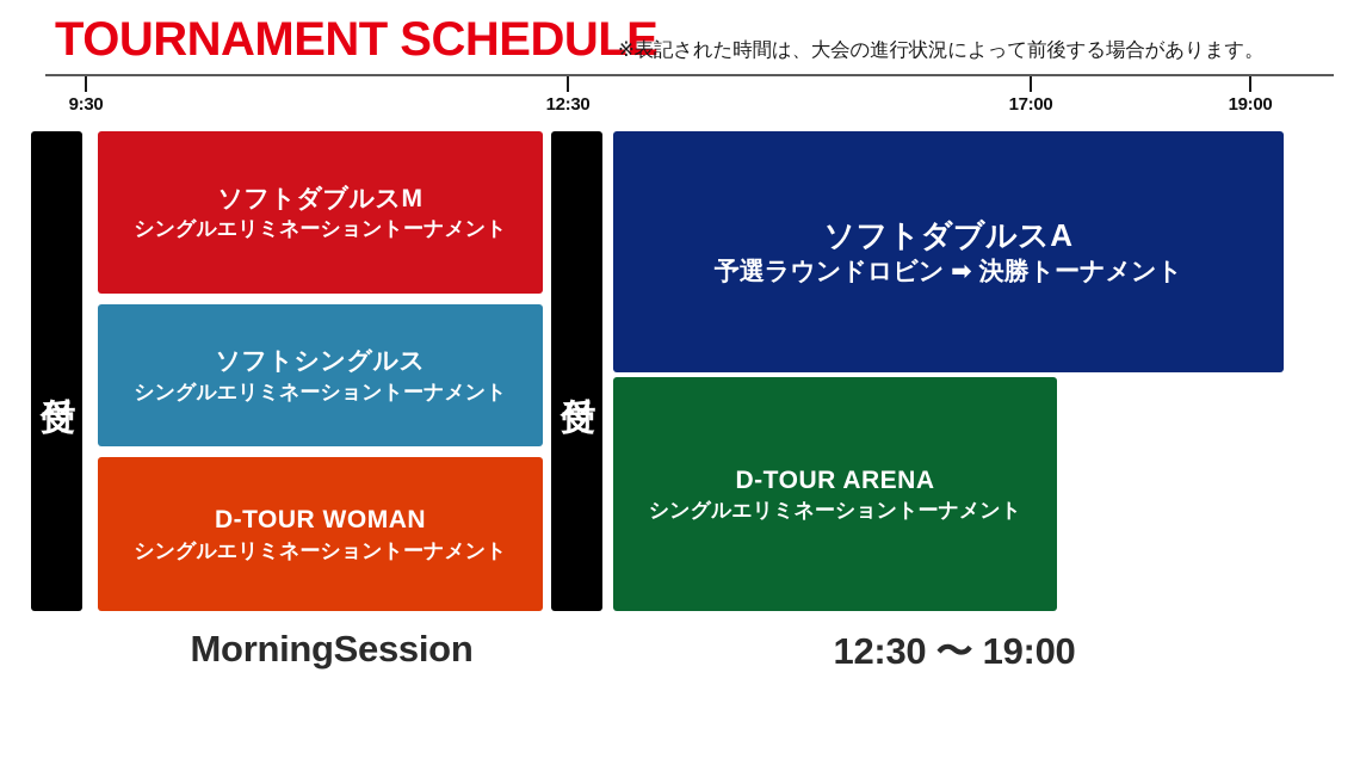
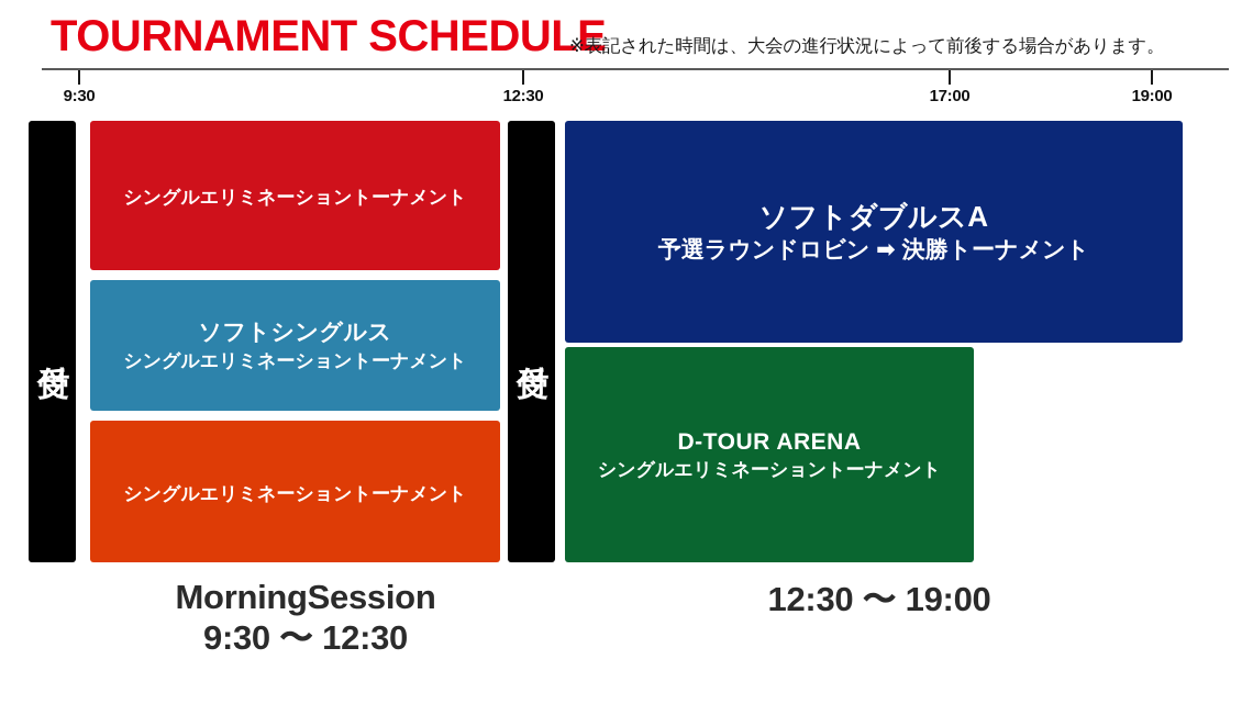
  TOURNAMENT SCHEDULE
  ※表記された時間は、大会の進行状況によって前後する場合があります。
  9:30
  12:30
  17:00
  19:00
- ソフトダブルスM
  シングルエリミネーショントーナメント
  ソフトシングルス
  シングルエリミネーショントーナメント
- D-TOUR WOMAN
  シングルエリミネーショントーナメント
  ソフトダブルスA
  予選ラウンドロビン ➡ 決勝トーナメント
  D-TOUR ARENA
  シングルエリミネーショントーナメント
  MorningSession
+ 9:30 〜 12:30
  12:30 〜 19:00
